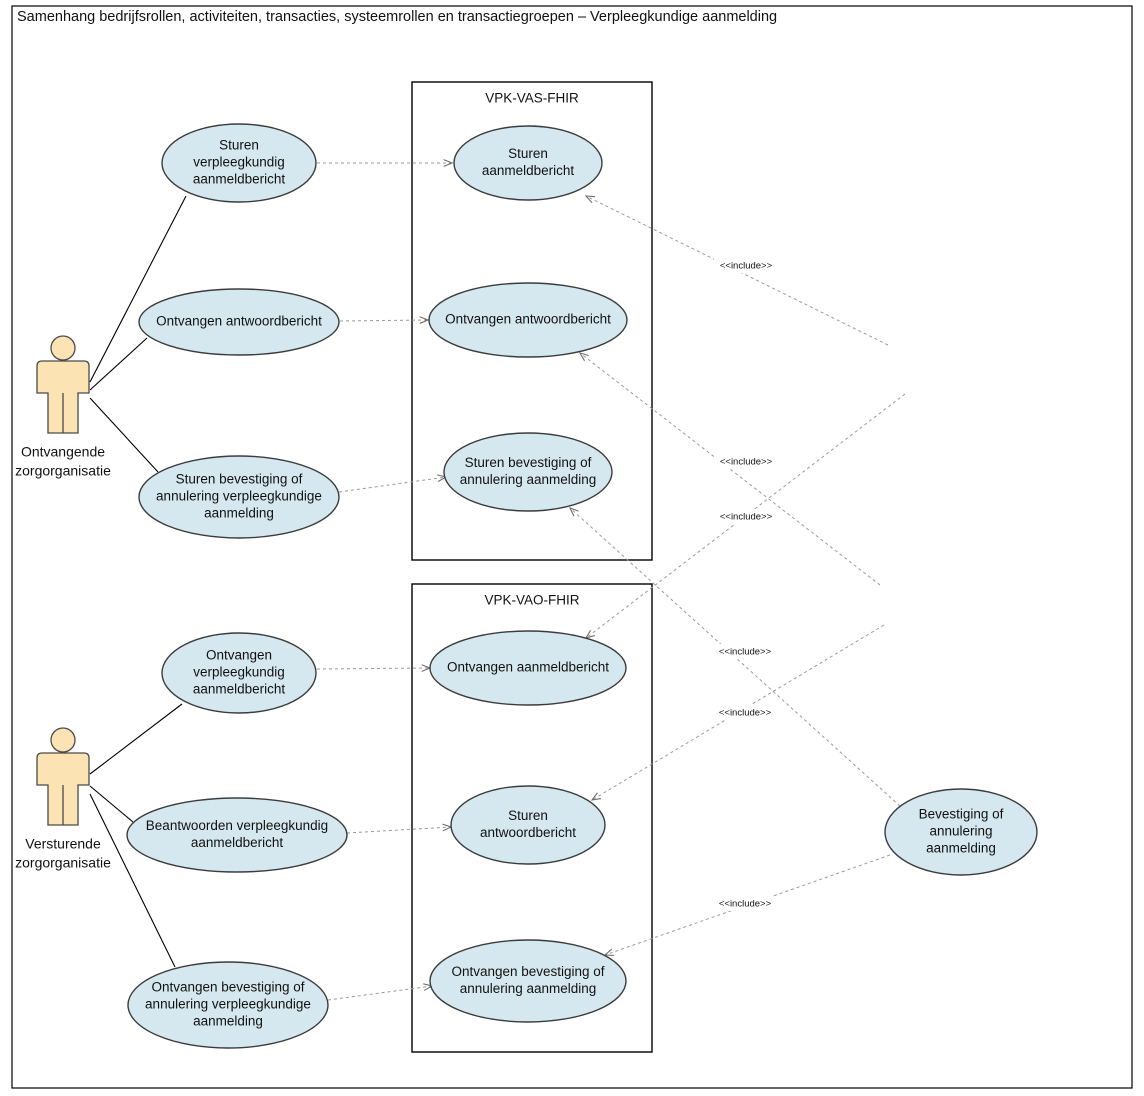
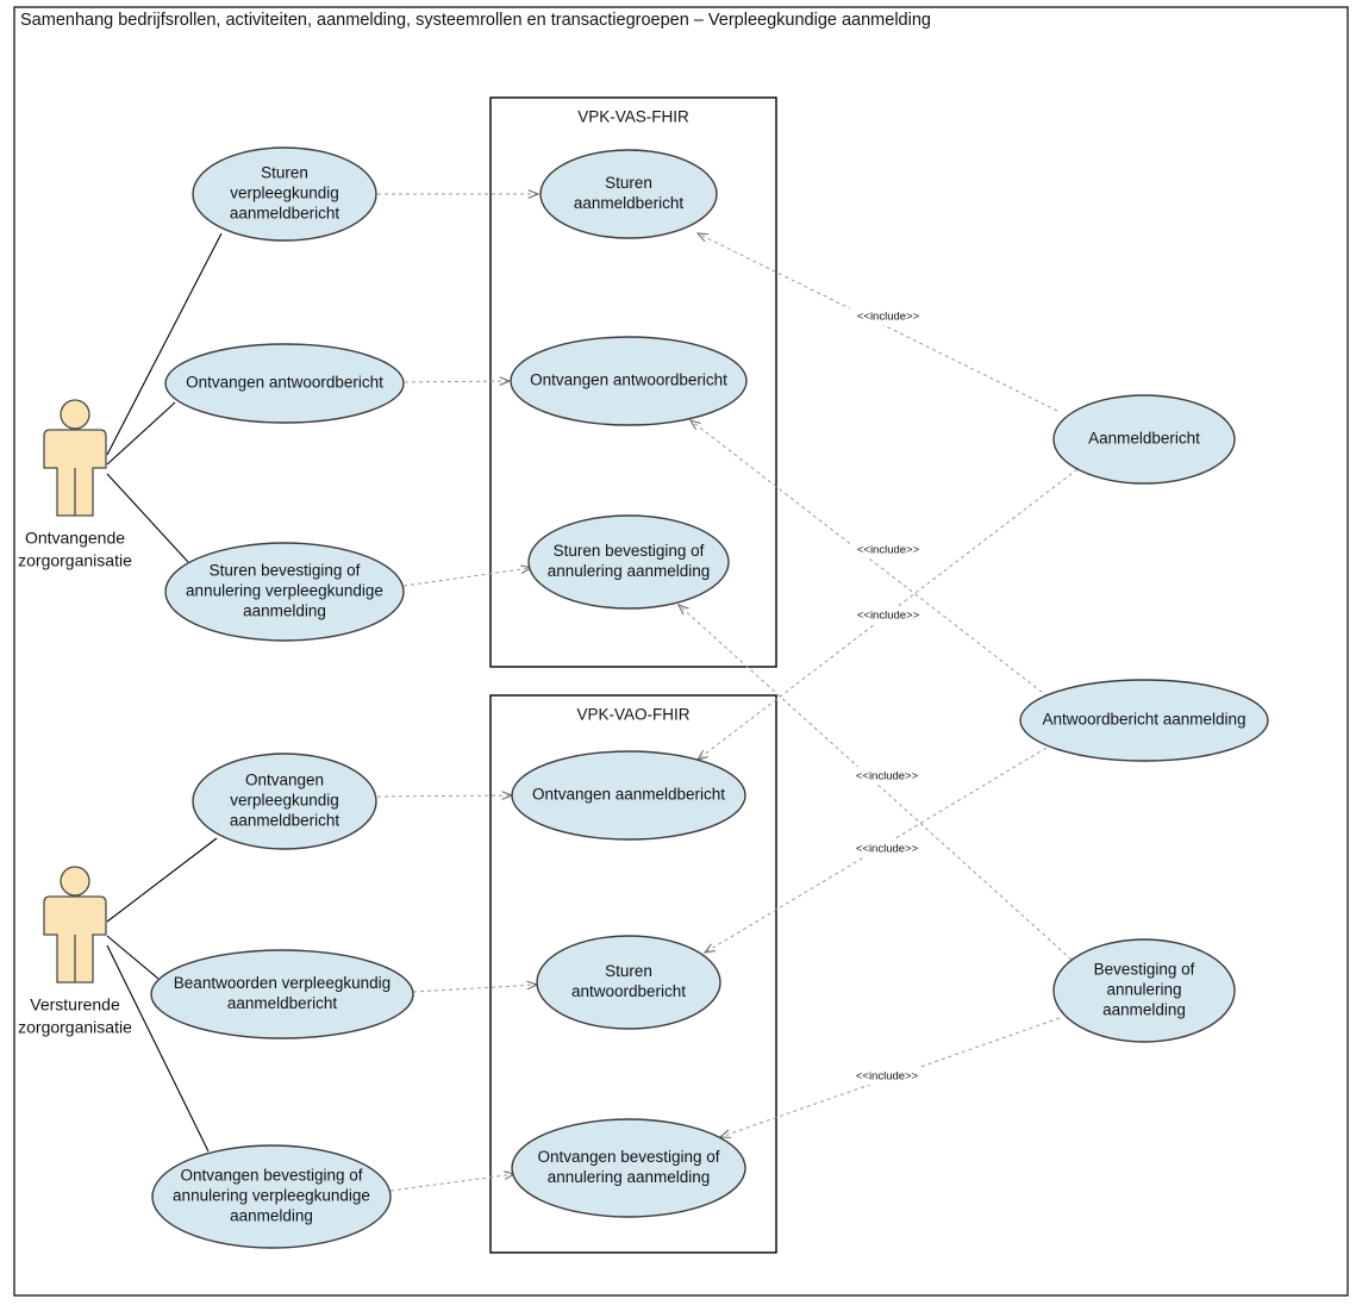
- Samenhang bedrijfsrollen, activiteiten, transacties, systeemrollen en transactiegroepen – Verpleegkundige aanmelding
+ Samenhang bedrijfsrollen, activiteiten, aanmelding, systeemrollen en transactiegroepen – Verpleegkundige aanmelding
  VPK-VAS-FHIR
  VPK-VAO-FHIR
  Sturen
  verpleegkundig
  aanmeldbericht
  Ontvangen antwoordbericht
  Sturen bevestiging of
  annulering verpleegkundige
  aanmelding
  Ontvangen
  verpleegkundig
  aanmeldbericht
  Beantwoorden verpleegkundig
  aanmeldbericht
  Ontvangen bevestiging of
  annulering verpleegkundige
  aanmelding
  Sturen
  aanmeldbericht
  Ontvangen antwoordbericht
  Sturen bevestiging of
  annulering aanmelding
  Ontvangen aanmeldbericht
  Sturen
  antwoordbericht
  Ontvangen bevestiging of
  annulering aanmelding
+ Aanmeldbericht
+ Antwoordbericht aanmelding
  Bevestiging of
  annulering
  aanmelding
  Ontvangende
  zorgorganisatie
  Versturende
  zorgorganisatie
  <<include>>
  <<include>>
  <<include>>
  <<include>>
  <<include>>
  <<include>>
